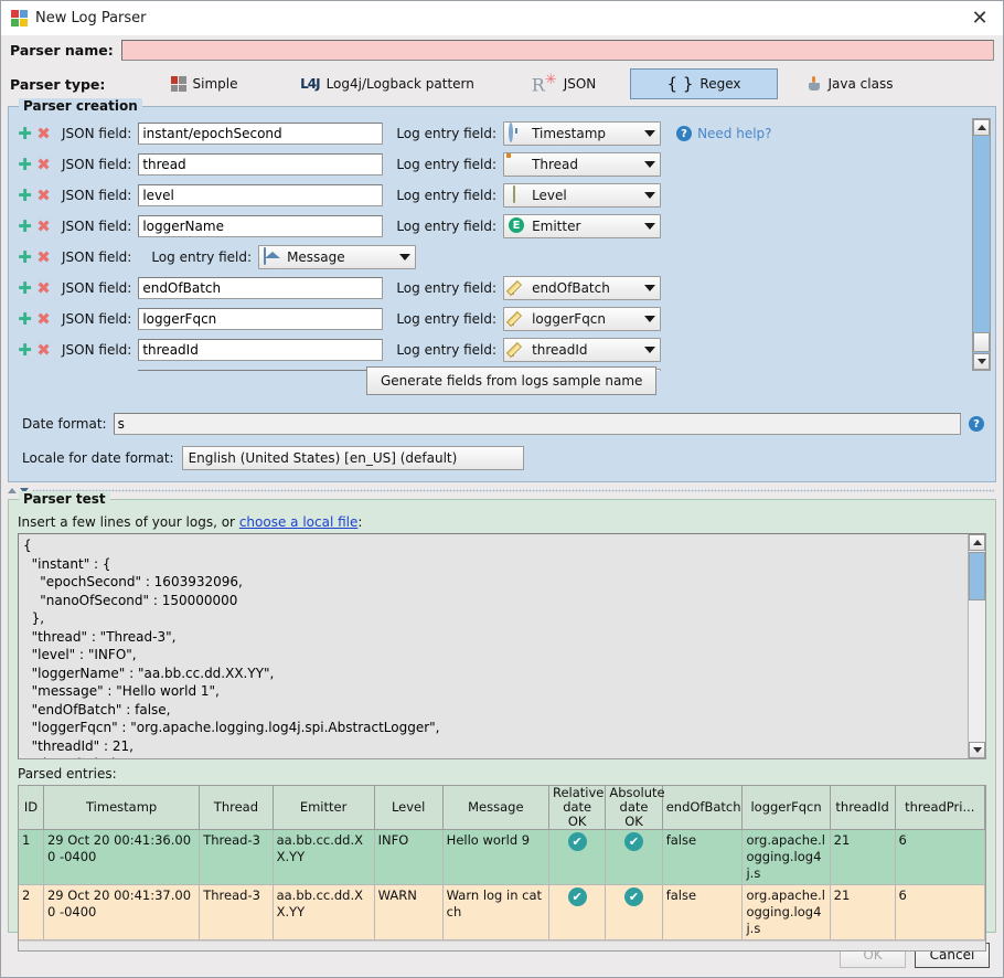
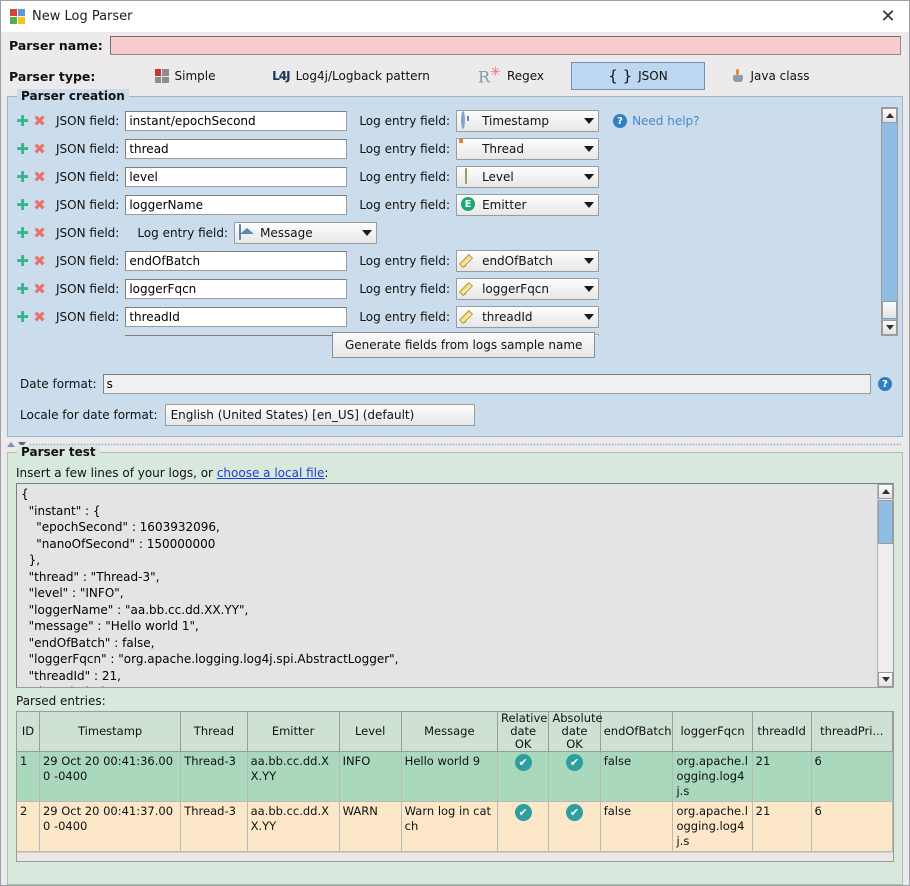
  New Log Parser
  ✕
  Parser name:
  Parser type:
  Simple
  L4J
  Log4j/Logback pattern
  R✳
- JSON
+ Regex
  { }
- Regex
+ JSON
  Java class
  Parser creation
  ✚
  ✖
  JSON field:
  instant/epochSecond
  Log entry field:
  Timestamp
  ?
  Need help?
  ✚
  ✖
  JSON field:
  thread
  Log entry field:
  Thread
  ✚
  ✖
  JSON field:
  level
  Log entry field:
  Level
  ✚
  ✖
  JSON field:
  loggerName
  Log entry field:
  E
  Emitter
  ✚
  ✖
  JSON field:
  Log entry field:
  Message
  ✚
  ✖
  JSON field:
  endOfBatch
  Log entry field:
  endOfBatch
  ✚
  ✖
  JSON field:
  loggerFqcn
  Log entry field:
  loggerFqcn
  ✚
  ✖
  JSON field:
  threadId
  Log entry field:
  threadId
  Generate fields from logs sample name
  Date format:
  s
  ?
  Locale for date format:
  English (United States) [en_US] (default)
  Parser test
  Insert a few lines of your logs, or choose a local file:
  {
  "instant" : {
  "epochSecond" : 1603932096,
  "nanoOfSecond" : 150000000
  },
  "thread" : "Thread-3",
  "level" : "INFO",
  "loggerName" : "aa.bb.cc.dd.XX.YY",
  "message" : "Hello world 1",
  "endOfBatch" : false,
  "loggerFqcn" : "org.apache.logging.log4j.spi.AbstractLogger",
  "threadId" : 21,
  Parsed entries:
  ID	Timestamp	Thread	Emitter	Level	Message	Relative date OK	Absolute date OK	endOfBatch	loggerFqcn	threadId	threadPri...
  1	29 Oct 20 00:41:36.000 -0400	Thread-3	aa.bb.cc.dd.XX.YY	INFO	Hello world 9	✔	✔	false	org.apache.logging.log4j.s	21	6
  2	29 Oct 20 00:41:37.000 -0400	Thread-3	aa.bb.cc.dd.XX.YY	WARN	Warn log in catch	✔	✔	false	org.apache.logging.log4j.s	21	6
- OK
- Cancel
